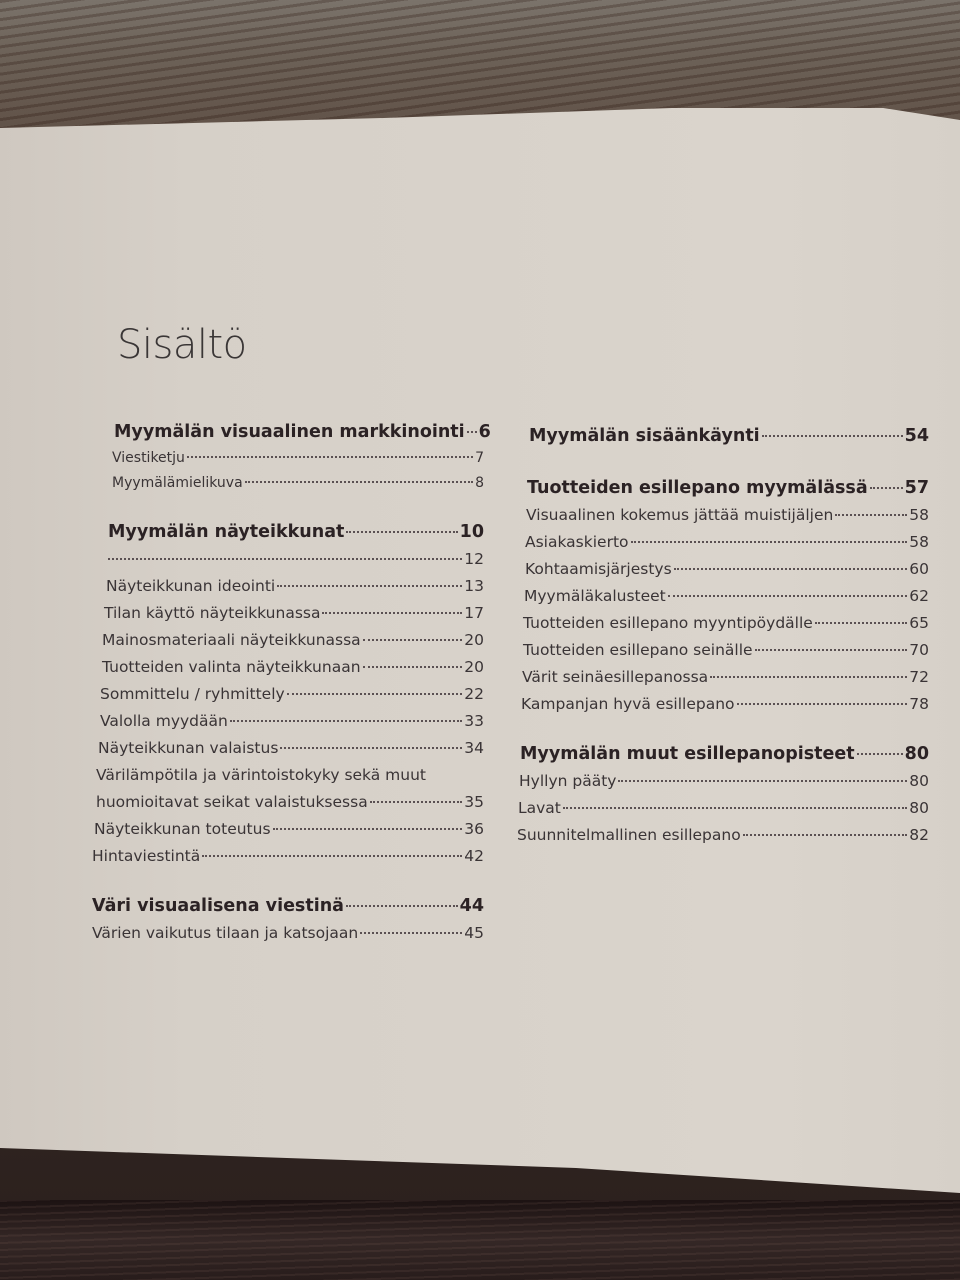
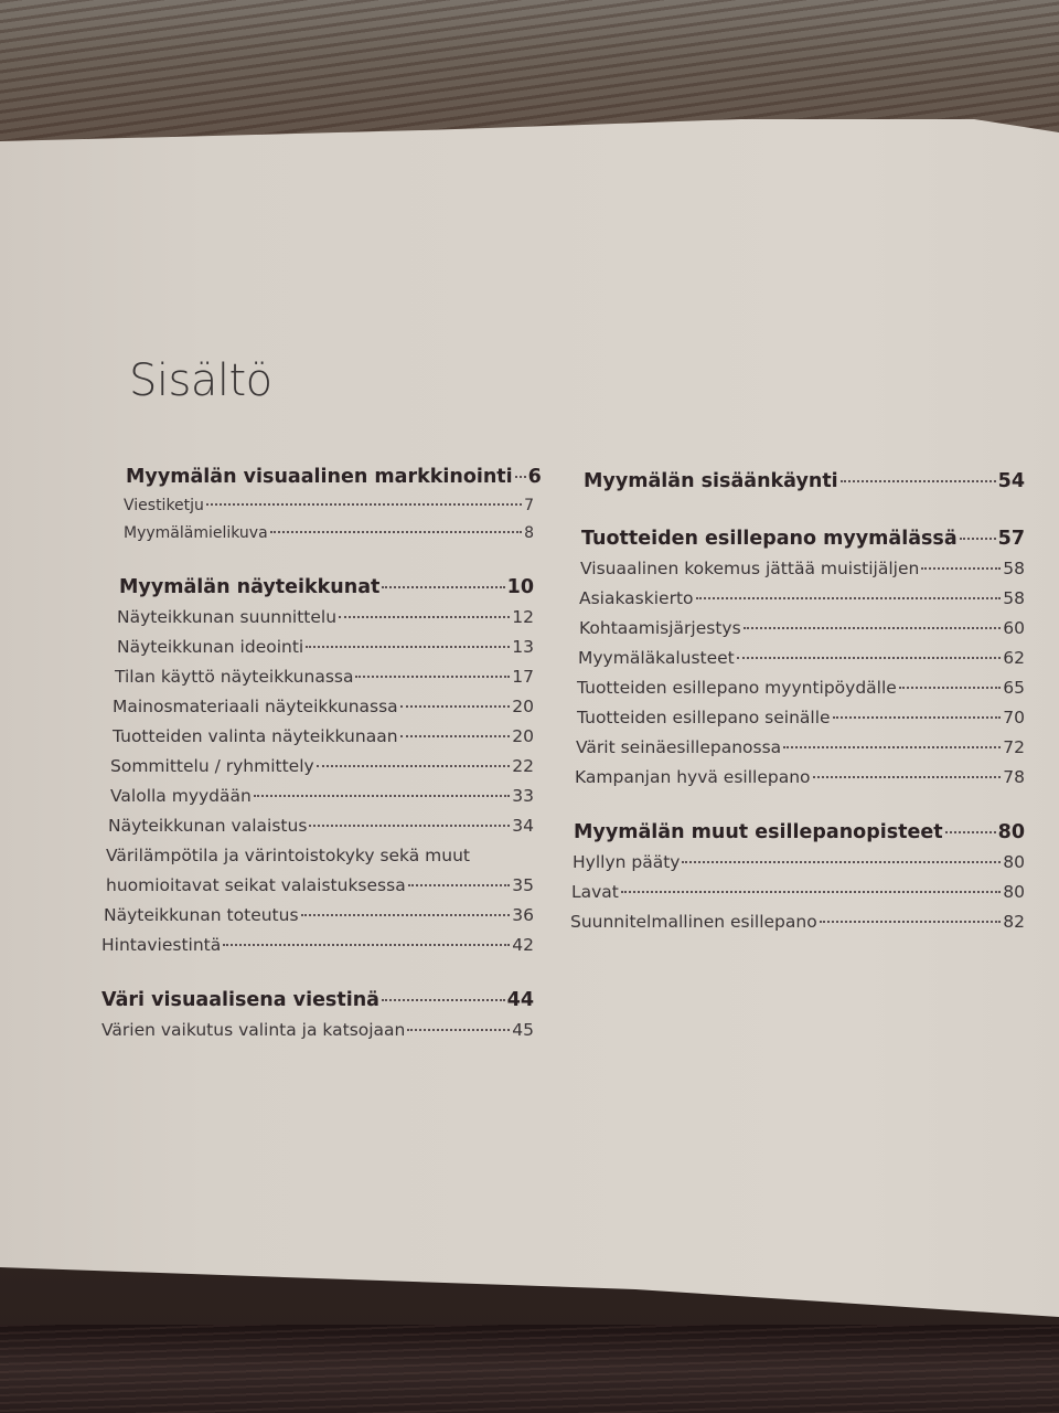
  Sisältö
  Myymälän visuaalinen markkinointi
  6
  Viestiketju
  7
  Myymälämielikuva
  8
  Myymälän näyteikkunat
  10
+ Näyteikkunan suunnittelu
  12
  Näyteikkunan ideointi
  13
  Tilan käyttö näyteikkunassa
  17
  Mainosmateriaali näyteikkunassa
  20
  Tuotteiden valinta näyteikkunaan
  20
  Sommittelu / ryhmittely
  22
  Valolla myydään
  33
  Näyteikkunan valaistus
  34
  Värilämpötila ja värintoistokyky sekä muut
  huomioitavat seikat valaistuksessa
  35
  Näyteikkunan toteutus
  36
  Hintaviestintä
  42
  Väri visuaalisena viestinä
  44
- Värien vaikutus tilaan ja katsojaan
+ Värien vaikutus valinta ja katsojaan
  45
  Myymälän sisäänkäynti
  54
  Tuotteiden esillepano myymälässä
  57
  Visuaalinen kokemus jättää muistijäljen
  58
  Asiakaskierto
  58
  Kohtaamisjärjestys
  60
  Myymäläkalusteet
  62
  Tuotteiden esillepano myyntipöydälle
  65
  Tuotteiden esillepano seinälle
  70
  Värit seinäesillepanossa
  72
  Kampanjan hyvä esillepano
  78
  Myymälän muut esillepanopisteet
  80
  Hyllyn pääty
  80
  Lavat
  80
  Suunnitelmallinen esillepano
  82
